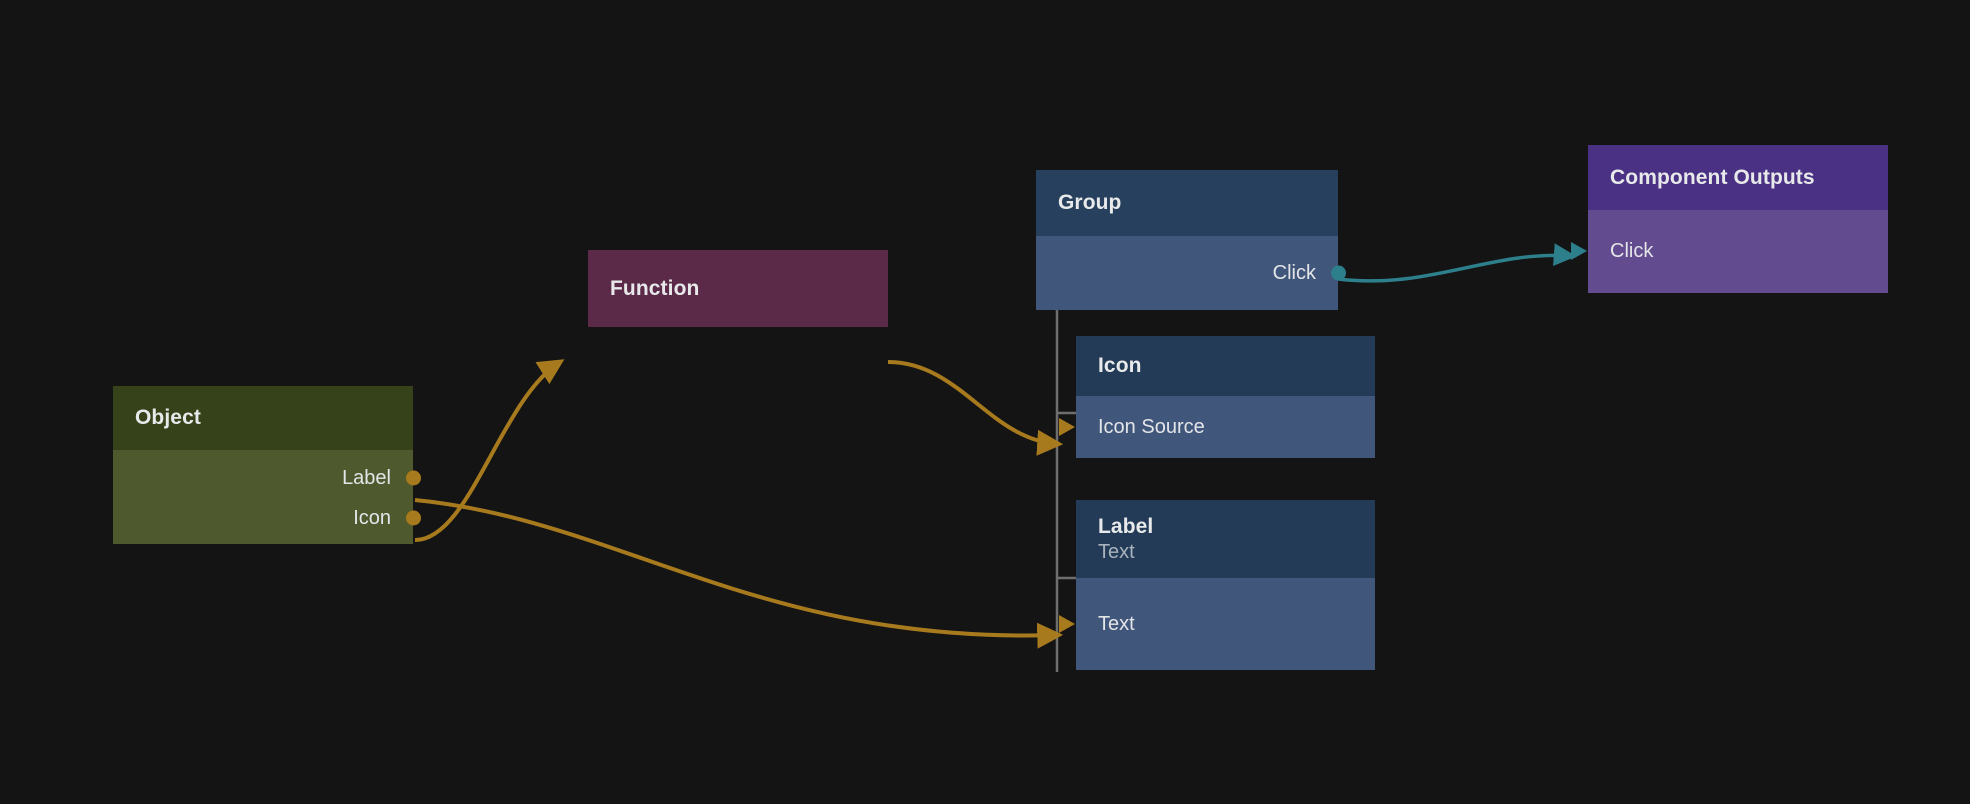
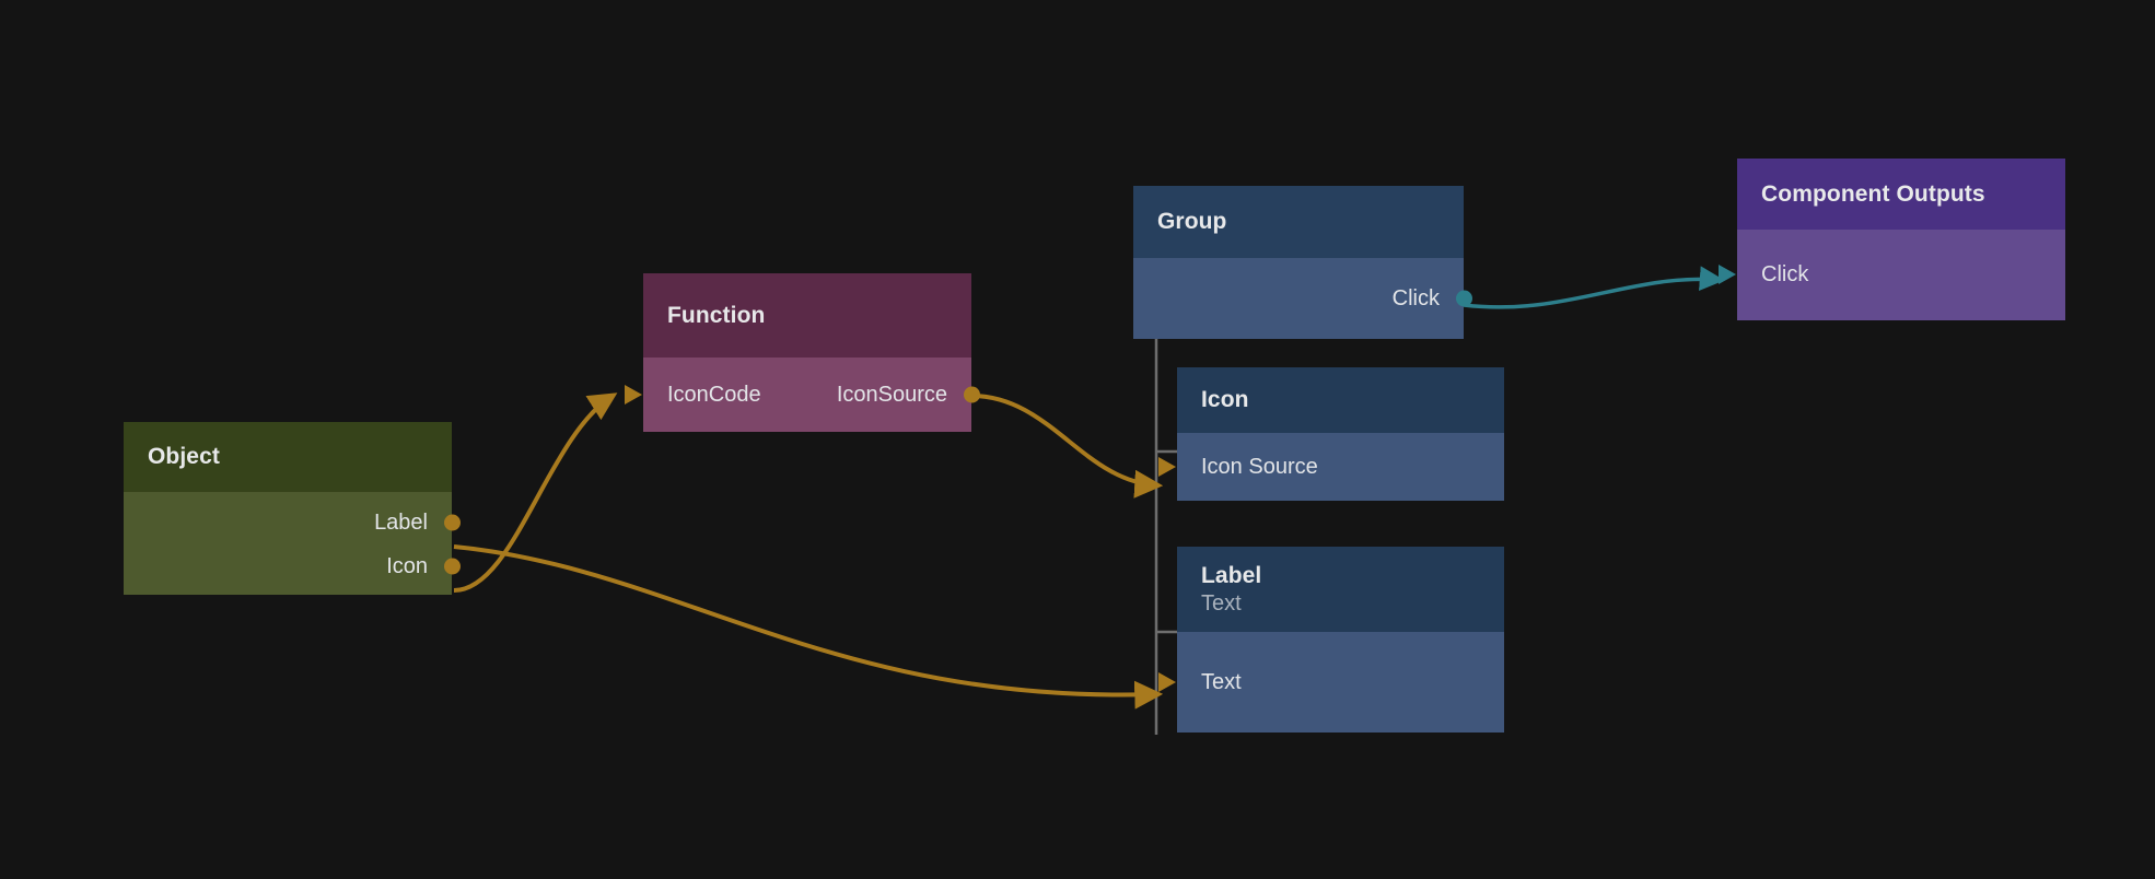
  Object
  Label
  Icon
  Function
+ IconCode
+ IconSource
  Group
  Click
  Component Outputs
  Click
  Icon
  Icon Source
  Label
  Text
  Text
